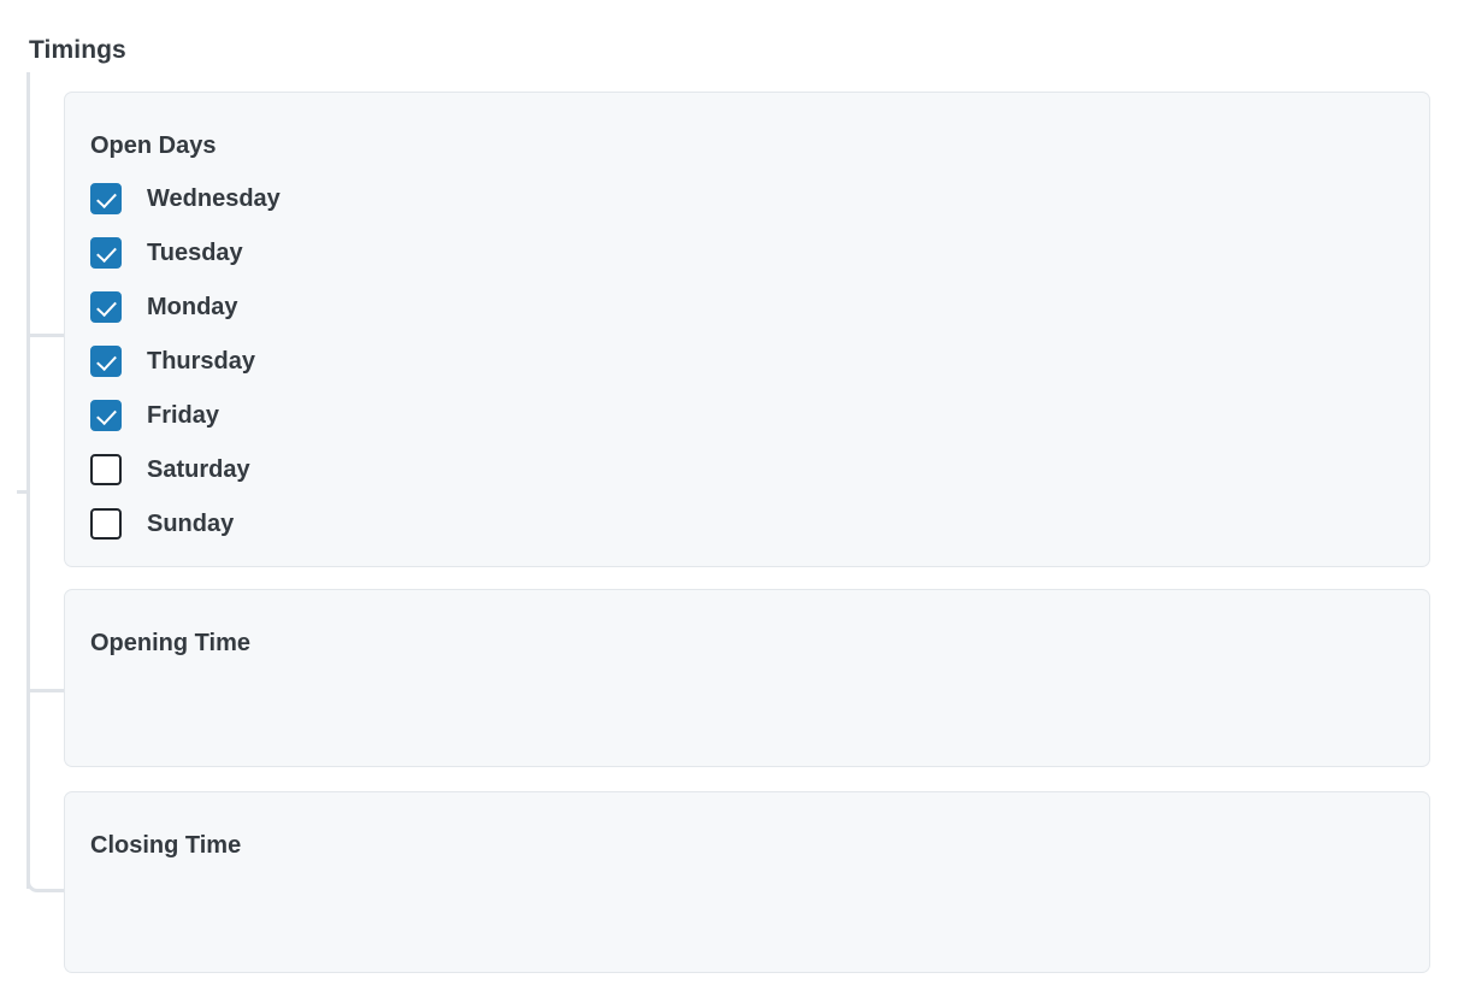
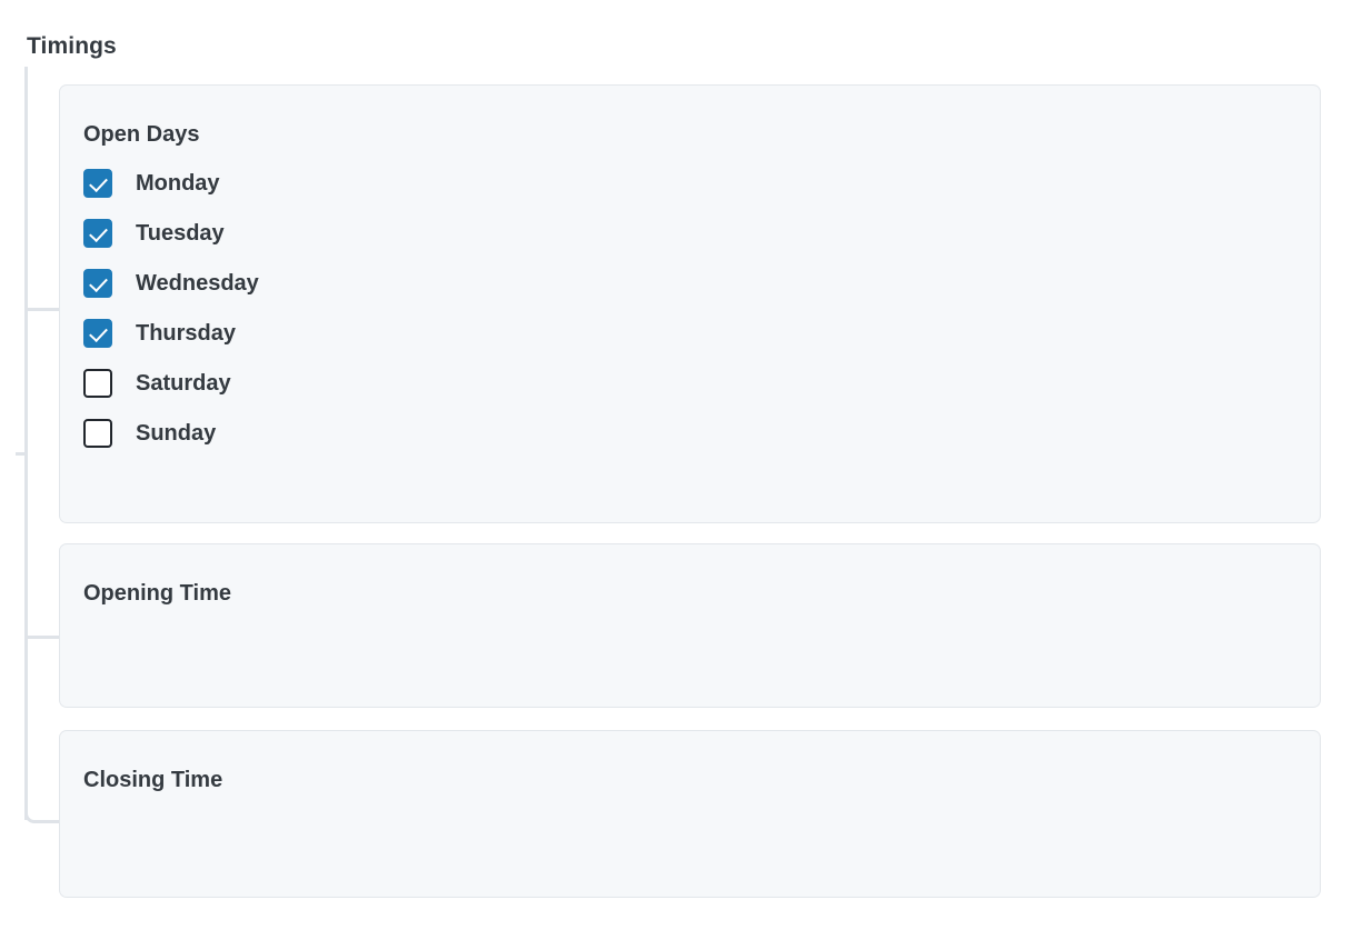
  Timings
  Open Days
- Wednesday
+ Monday
  Tuesday
- Monday
+ Wednesday
  Thursday
- Friday
  Saturday
  Sunday
  Opening Time
  Closing Time
